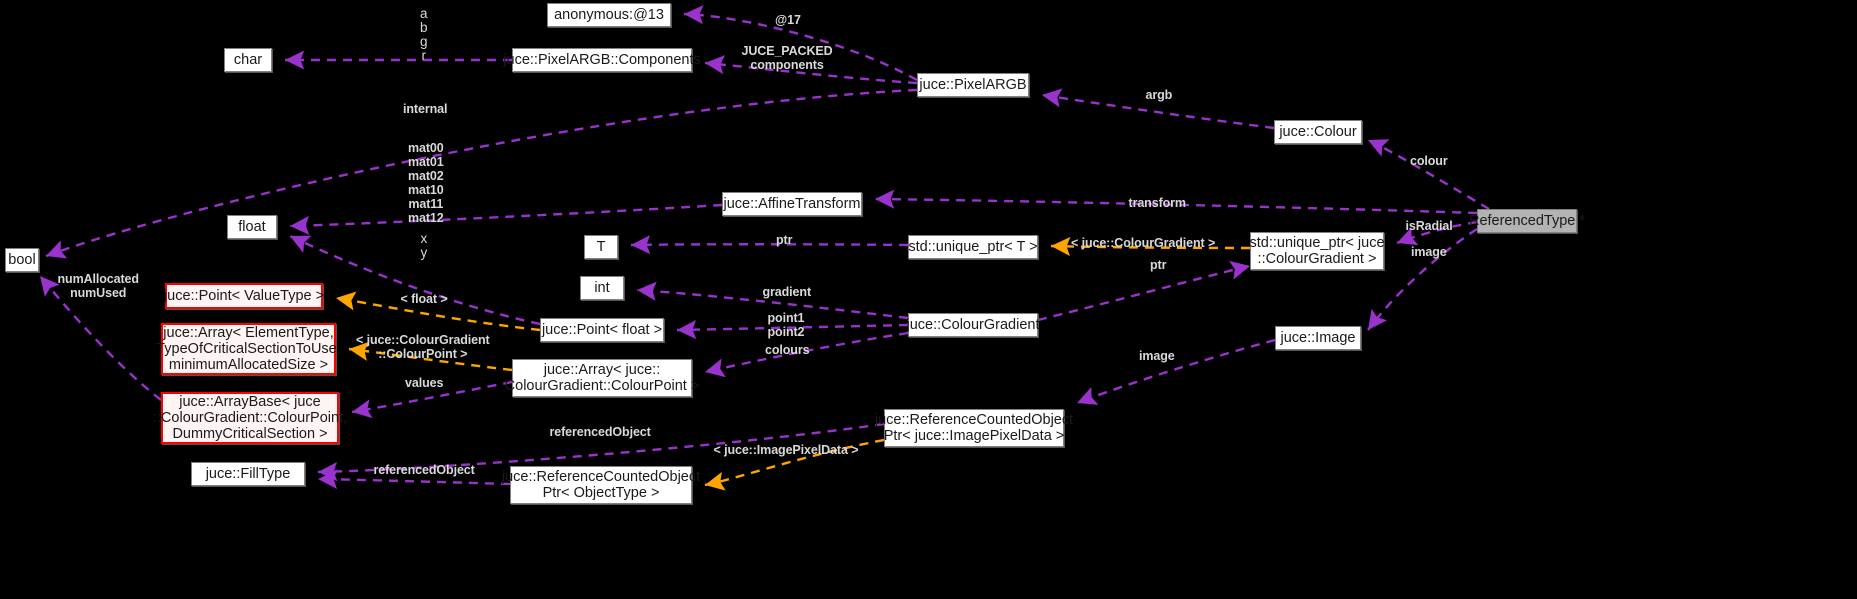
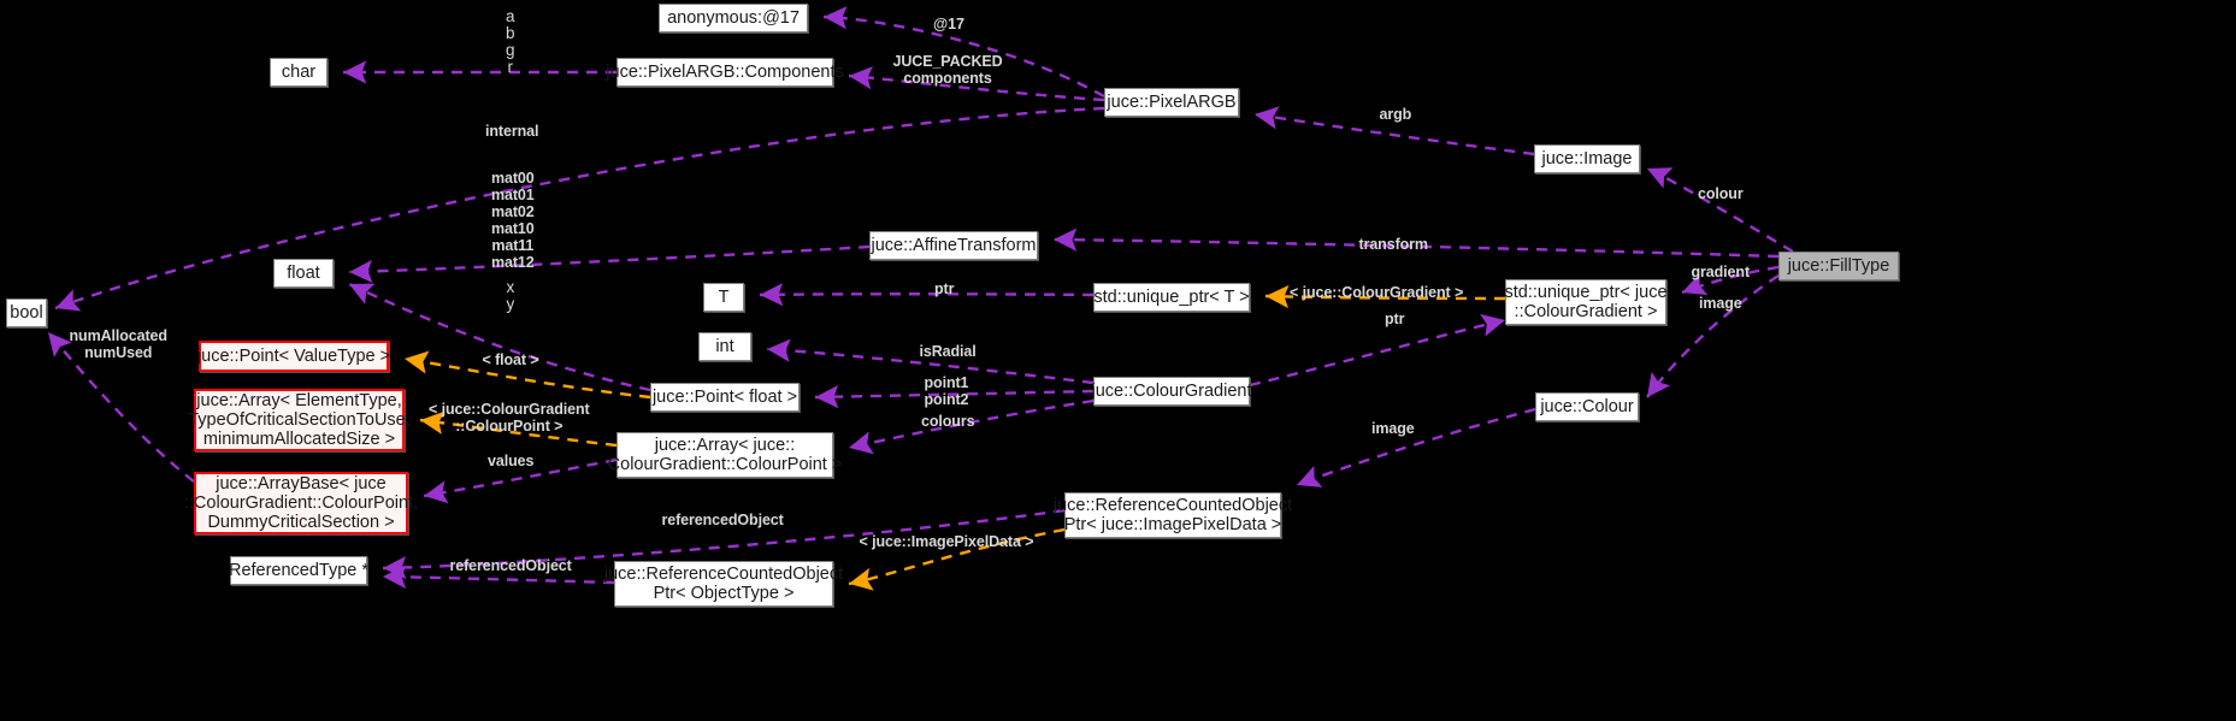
- anonymous:@13
+ anonymous:@17
  char
  juce::PixelARGB::Components
  juce::PixelARGB
- juce::Colour
+ juce::Image
  juce::AffineTransform
  float
- ReferencedType *
+ juce::FillType
  bool
  T
  std::unique_ptr< T >
  std::unique_ptr< juce
  ::ColourGradient >
  juce::Point< ValueType >
  int
  juce::ColourGradient
- juce::Image
+ juce::Colour
  juce::Point< float >
  juce::Array< ElementType,
  TypeOfCriticalSectionToUse,
  minimumAllocatedSize >
  juce::Array< juce::
  ColourGradient::ColourPoint >
  juce::ArrayBase< juce
  ::ColourGradient::ColourPoint,
  DummyCriticalSection >
  juce::ReferenceCountedObject
  Ptr< juce::ImagePixelData >
- juce::FillType
+ ReferencedType *
  juce::ReferenceCountedObject
  Ptr< ObjectType >
  @17
  a
  b
  g
  r
  JUCE_PACKED
  components
  argb
  colour
  internal
  mat00
  mat01
  mat02
  mat10
  mat11
  mat12
  transform
  ptr
  < juce::ColourGradient >
- isRadial
+ gradient
  ptr
  image
  x
  y
  < float >
- gradient
+ isRadial
  point1
  point2
  colours
  < juce::ColourGradient
  ::ColourPoint >
  values
  numAllocated
  numUsed
  image
  referencedObject
  < juce::ImagePixelData >
  referencedObject
